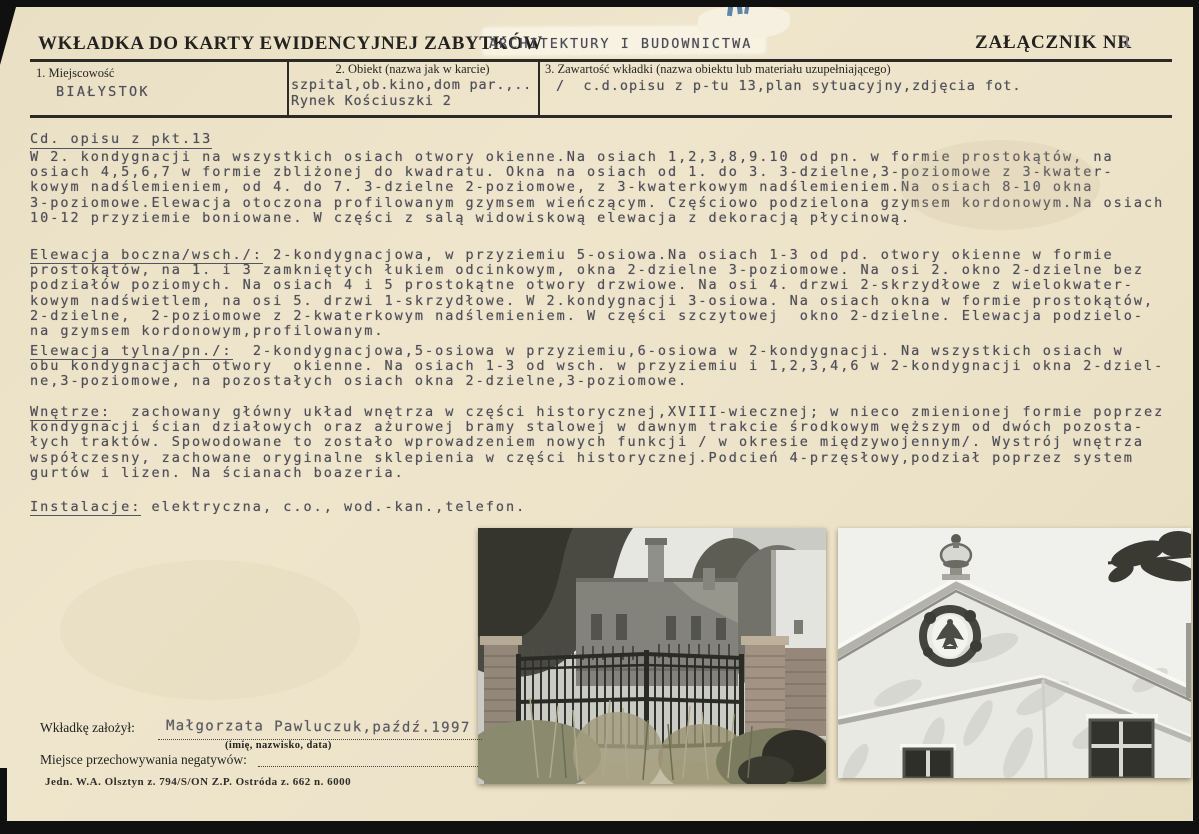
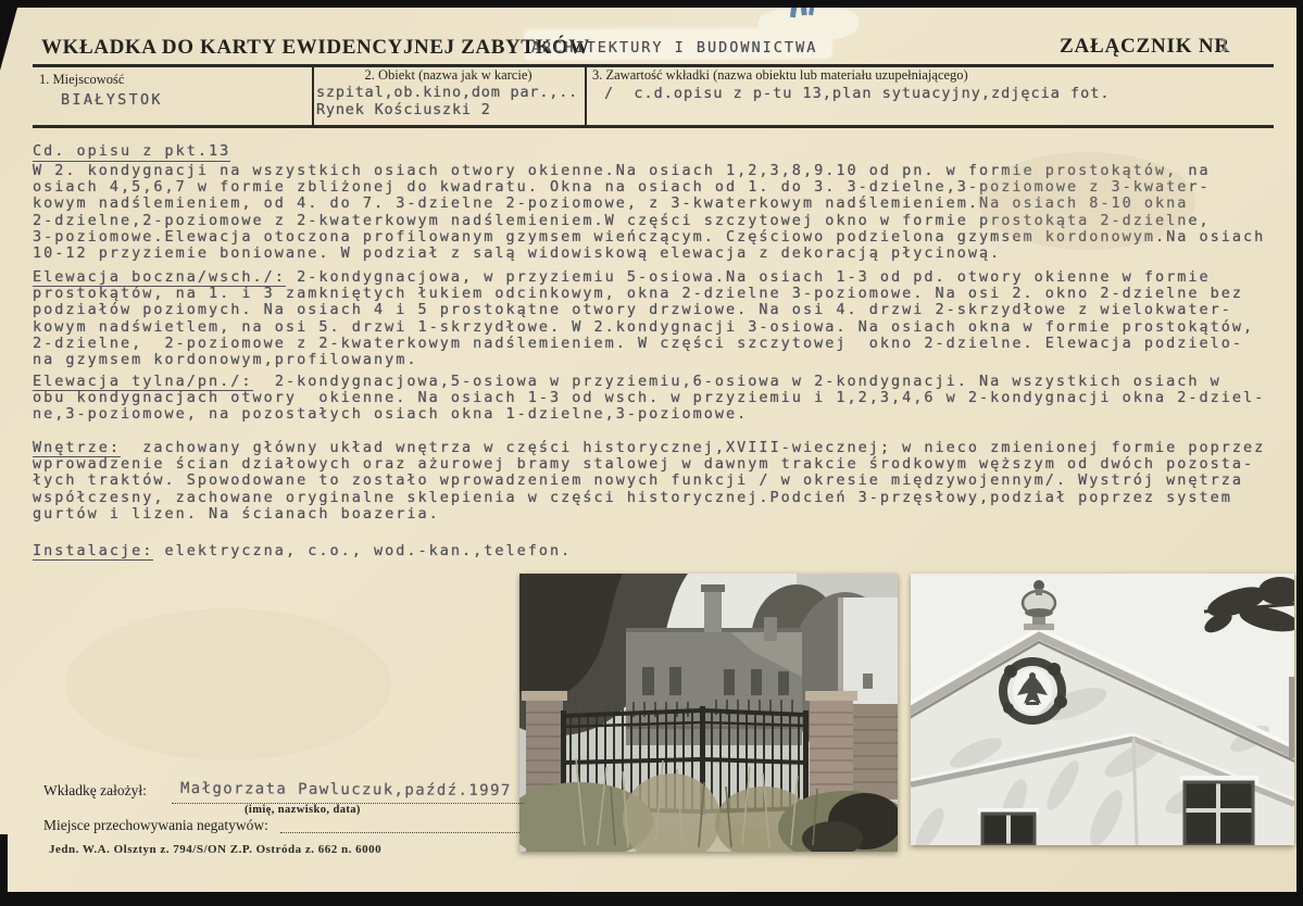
  WKŁADKA DO KARTY EWIDENCYJNEJ ZABYTKÓW
  ARCHITEKTURY I BUDOWNICTWA
  ZAŁĄCZNIK NR
  1
  1. Miejscowość
  BIAŁYSTOK
  2. Obiekt (nazwa jak w karcie)
  szpital,ob.kino,dom par.,..
  Rynek Kościuszki 2
  3. Zawartość wkładki (nazwa obiektu lub materiału uzupełniającego)
  / c.d.opisu z p-tu 13,plan sytuacyjny,zdjęcia fot.
  Cd. opisu z pkt.13
  W 2. kondygnacji na wszystkich osiach otwory okienne.Na osiach 1,2,3,8,9.10 od pn. w formie prostokątów, na
  osiach 4,5,6,7 w formie zbliżonej do kwadratu. Okna na osiach od 1. do 3. 3-dzielne,3-poziomowe z 3-kwater-
  kowym nadślemieniem, od 4. do 7. 3-dzielne 2-poziomowe, z 3-kwaterkowym nadślemieniem.Na osiach 8-10 okna
+ 2-dzielne,2-poziomowe z 2-kwaterkowym nadślemieniem.W części szczytowej okno w formie prostokąta 2-dzielne,
  3-poziomowe.Elewacja otoczona profilowanym gzymsem wieńczącym. Częściowo podzielona gzymsem kordonowym.Na osiach
- 10-12 przyziemie boniowane. W części z salą widowiskową elewacja z dekoracją płycinową.
+ 10-12 przyziemie boniowane. W podział z salą widowiskową elewacja z dekoracją płycinową.
  Elewacja boczna/wsch./: 2-kondygnacjowa, w przyziemiu 5-osiowa.Na osiach 1-3 od pd. otwory okienne w formie
  prostokątów, na 1. i 3 zamkniętych łukiem odcinkowym, okna 2-dzielne 3-poziomowe. Na osi 2. okno 2-dzielne bez
  podziałów poziomych. Na osiach 4 i 5 prostokątne otwory drzwiowe. Na osi 4. drzwi 2-skrzydłowe z wielokwater-
  kowym nadświetlem, na osi 5. drzwi 1-skrzydłowe. W 2.kondygnacji 3-osiowa. Na osiach okna w formie prostokątów,
  2-dzielne, 2-poziomowe z 2-kwaterkowym nadślemieniem. W części szczytowej okno 2-dzielne. Elewacja podzielo-
  na gzymsem kordonowym,profilowanym.
  Elewacja tylna/pn./: 2-kondygnacjowa,5-osiowa w przyziemiu,6-osiowa w 2-kondygnacji. Na wszystkich osiach w
  obu kondygnacjach otwory okienne. Na osiach 1-3 od wsch. w przyziemiu i 1,2,3,4,6 w 2-kondygnacji okna 2-dziel-
- ne,3-poziomowe, na pozostałych osiach okna 2-dzielne,3-poziomowe.
+ ne,3-poziomowe, na pozostałych osiach okna 1-dzielne,3-poziomowe.
  Wnętrze: zachowany główny układ wnętrza w części historycznej,XVIII-wiecznej; w nieco zmienionej formie poprzez
- kondygnacji ścian działowych oraz ażurowej bramy stalowej w dawnym trakcie środkowym węższym od dwóch pozosta-
+ wprowadzenie ścian działowych oraz ażurowej bramy stalowej w dawnym trakcie środkowym węższym od dwóch pozosta-
  łych traktów. Spowodowane to zostało wprowadzeniem nowych funkcji / w okresie międzywojennym/. Wystrój wnętrza
- współczesny, zachowane oryginalne sklepienia w części historycznej.Podcień 4-przęsłowy,podział poprzez system
+ współczesny, zachowane oryginalne sklepienia w części historycznej.Podcień 3-przęsłowy,podział poprzez system
  gurtów i lizen. Na ścianach boazeria.
  Instalacje: elektryczna, c.o., wod.-kan.,telefon.
  Wkładkę założył:
  Małgorzata Pawluczuk,paźdź.1997
  (imię, nazwisko, data)
  Miejsce przechowywania negatywów:
  Jedn. W.A. Olsztyn z. 794/S/ON Z.P. Ostróda z. 662 n. 6000
